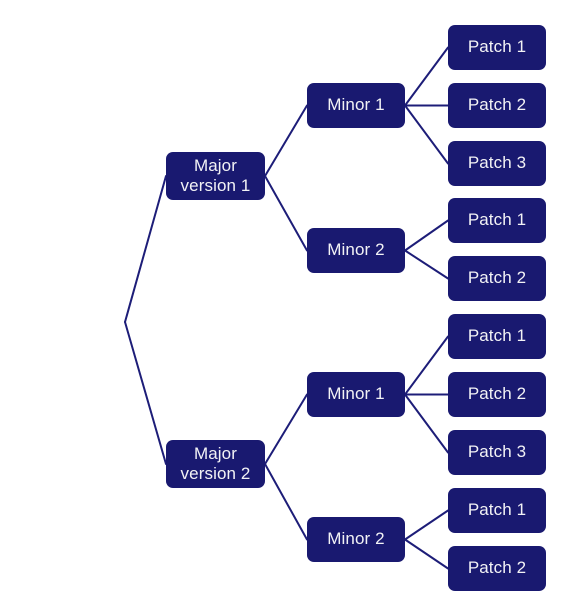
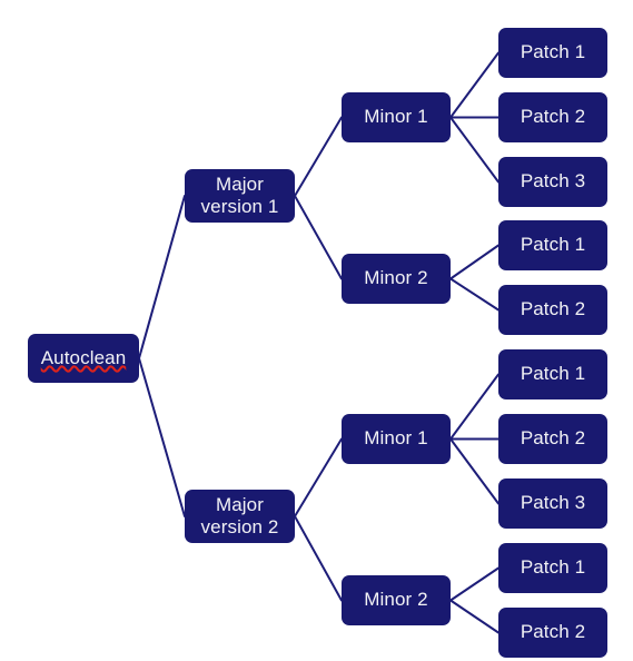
+ Autoclean
  Major
  version 1
  Major
  version 2
  Minor 1
  Minor 2
  Minor 1
  Minor 2
  Patch 1
  Patch 2
  Patch 3
  Patch 1
  Patch 2
  Patch 1
  Patch 2
  Patch 3
  Patch 1
  Patch 2
